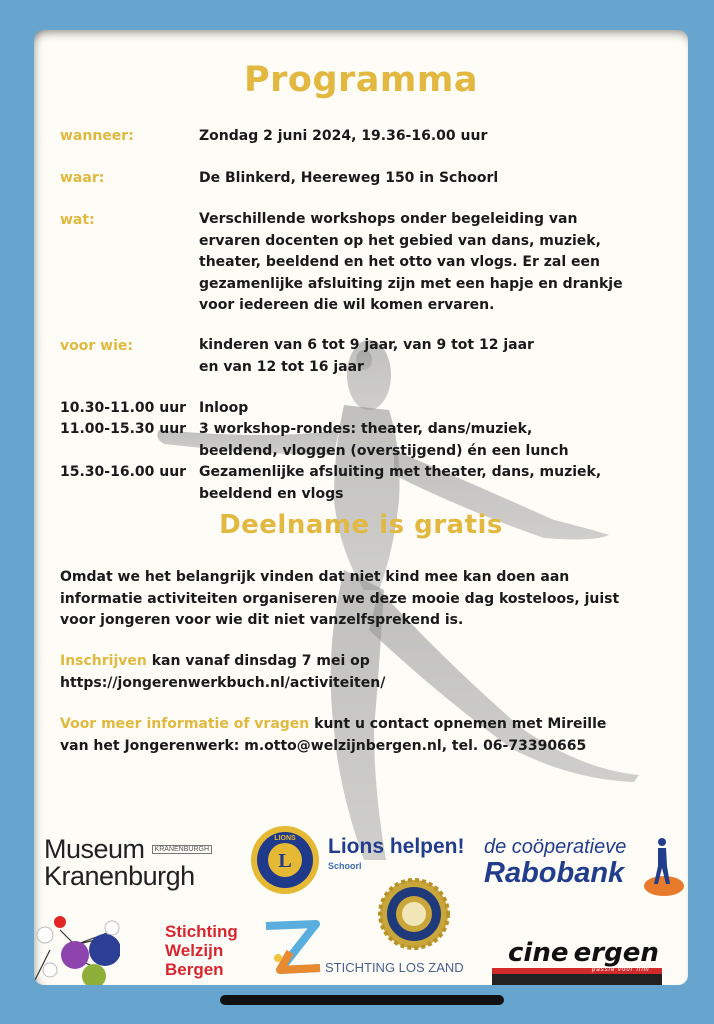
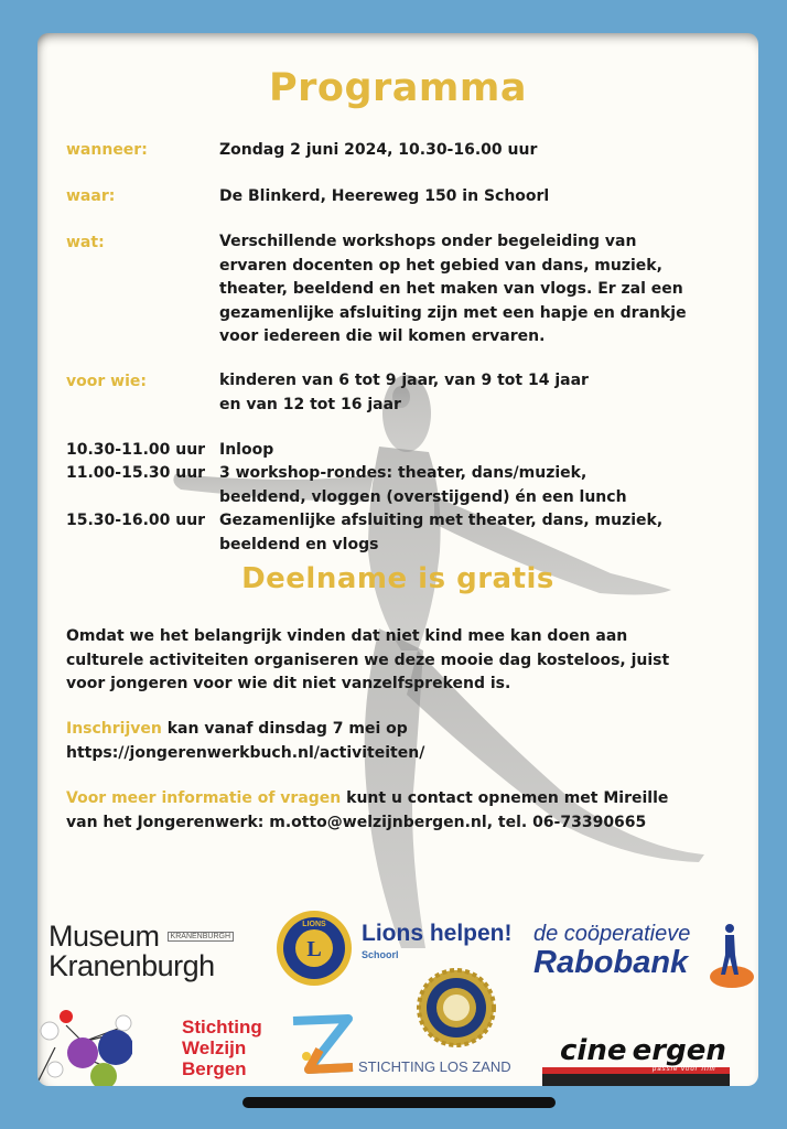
  Programma
  wanneer:
- Zondag 2 juni 2024, 19.36-16.00 uur
+ Zondag 2 juni 2024, 10.30-16.00 uur
  waar:
  De Blinkerd, Heereweg 150 in Schoorl
  wat:
  Verschillende workshops onder begeleiding van
  ervaren docenten op het gebied van dans, muziek,
- theater, beeldend en het otto van vlogs. Er zal een
+ theater, beeldend en het maken van vlogs. Er zal een
  gezamenlijke afsluiting zijn met een hapje en drankje
  voor iedereen die wil komen ervaren.
  voor wie:
- kinderen van 6 tot 9 jaar, van 9 tot 12 jaar
+ kinderen van 6 tot 9 jaar, van 9 tot 14 jaar
  en van 12 tot 16 jaar
  10.30-11.00 uur
  Inloop
  11.00-15.30 uur
  3 workshop-rondes: theater, dans/muziek,
  beeldend, vloggen (overstijgend) én een lunch
  15.30-16.00 uur
  Gezamenlijke afsluiting met theater, dans, muziek,
  beeldend en vlogs
  Deelname is gratis
  Omdat we het belangrijk vinden dat niet kind mee kan doen aan
- informatie activiteiten organiseren we deze mooie dag kosteloos, juist
+ culturele activiteiten organiseren we deze mooie dag kosteloos, juist
  voor jongeren voor wie dit niet vanzelfsprekend is.
  Inschrijven kan vanaf dinsdag 7 mei op
  https://jongerenwerkbuch.nl/activiteiten/
  Voor meer informatie of vragen kunt u contact opnemen met Mireille
  van het Jongerenwerk: m.otto@welzijnbergen.nl, tel. 06-73390665
  Kranenburgh
  L
  Lions helpen!
  Schoorl
  de coöperatieve
  Rabobank
  Stichting
  Welzijn
  Bergen
  STICHTING LOS ZAND
  cine ergen
